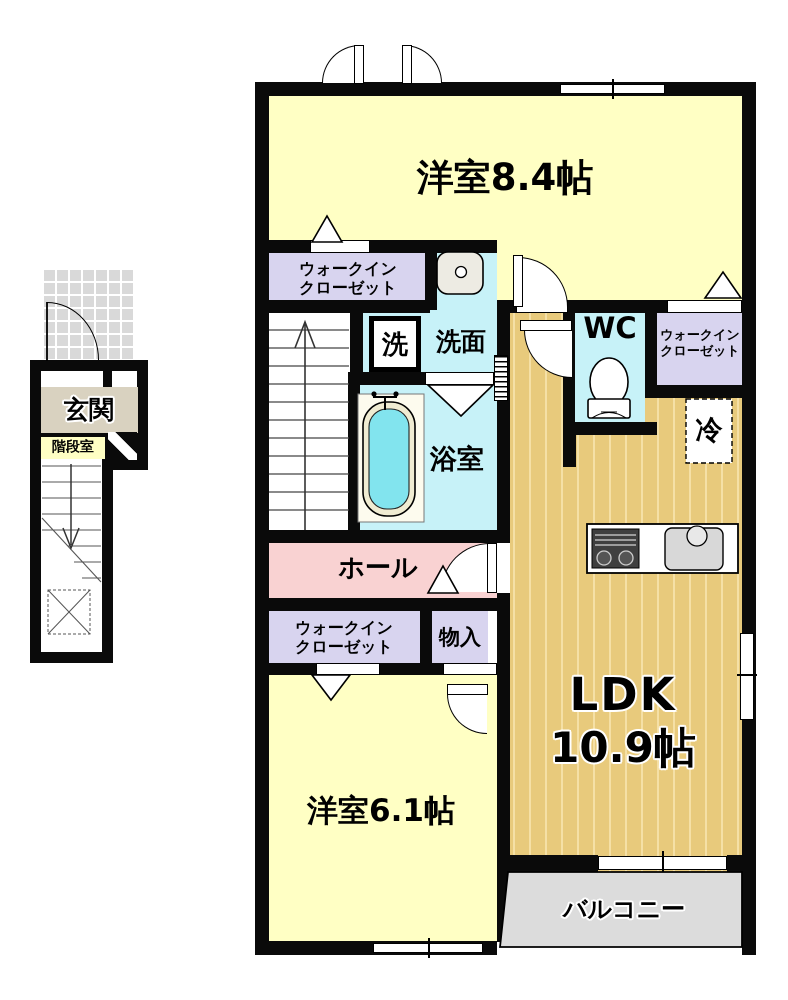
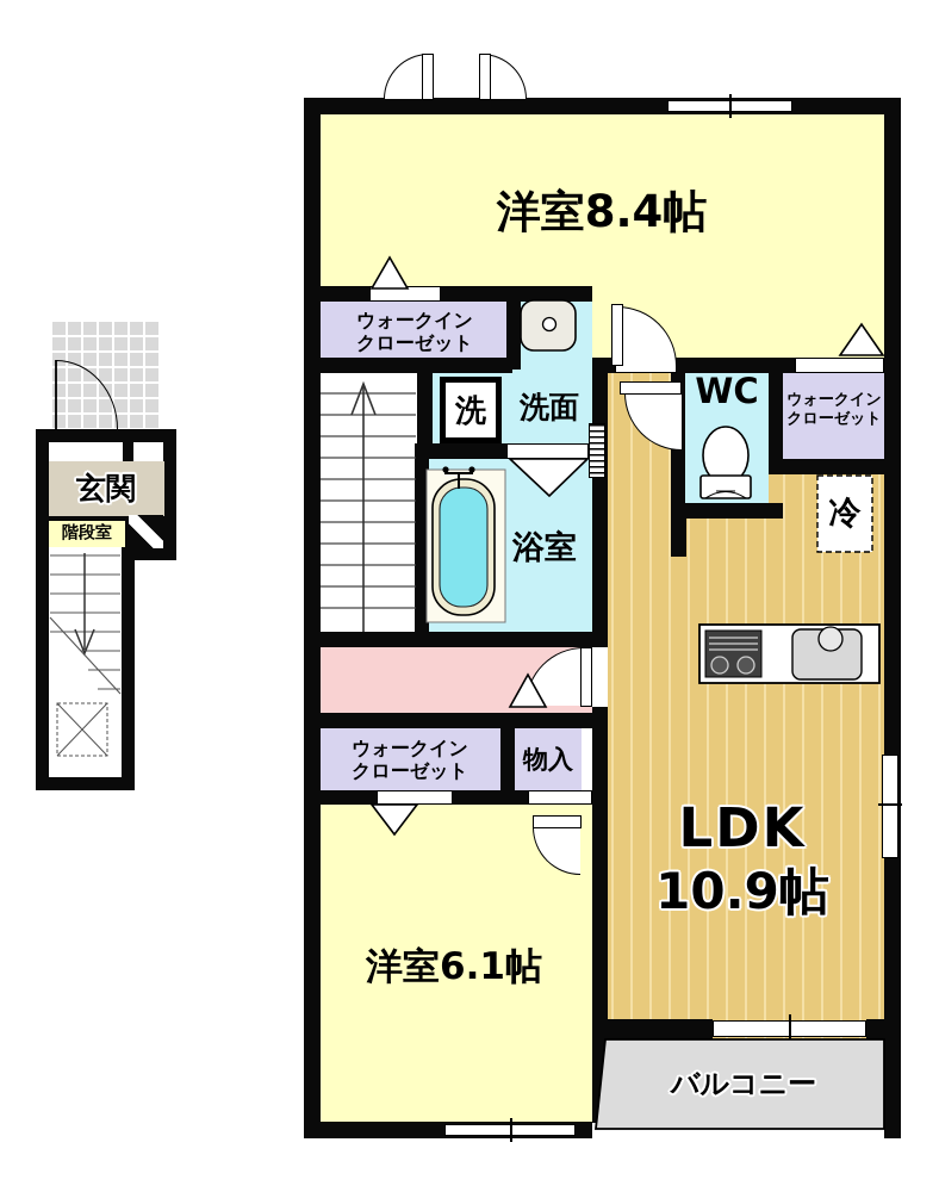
  洋室8.4帖
  ウォークイン
  クローゼット
  洗
  洗面
  WC
  ウォークイン
  クローゼット
  冷
  浴室
- ホール
  ウォークイン
  クローゼット
  物入
  LDK
  10.9帖
  洋室6.1帖
  バルコニー
  玄関
  階段室
